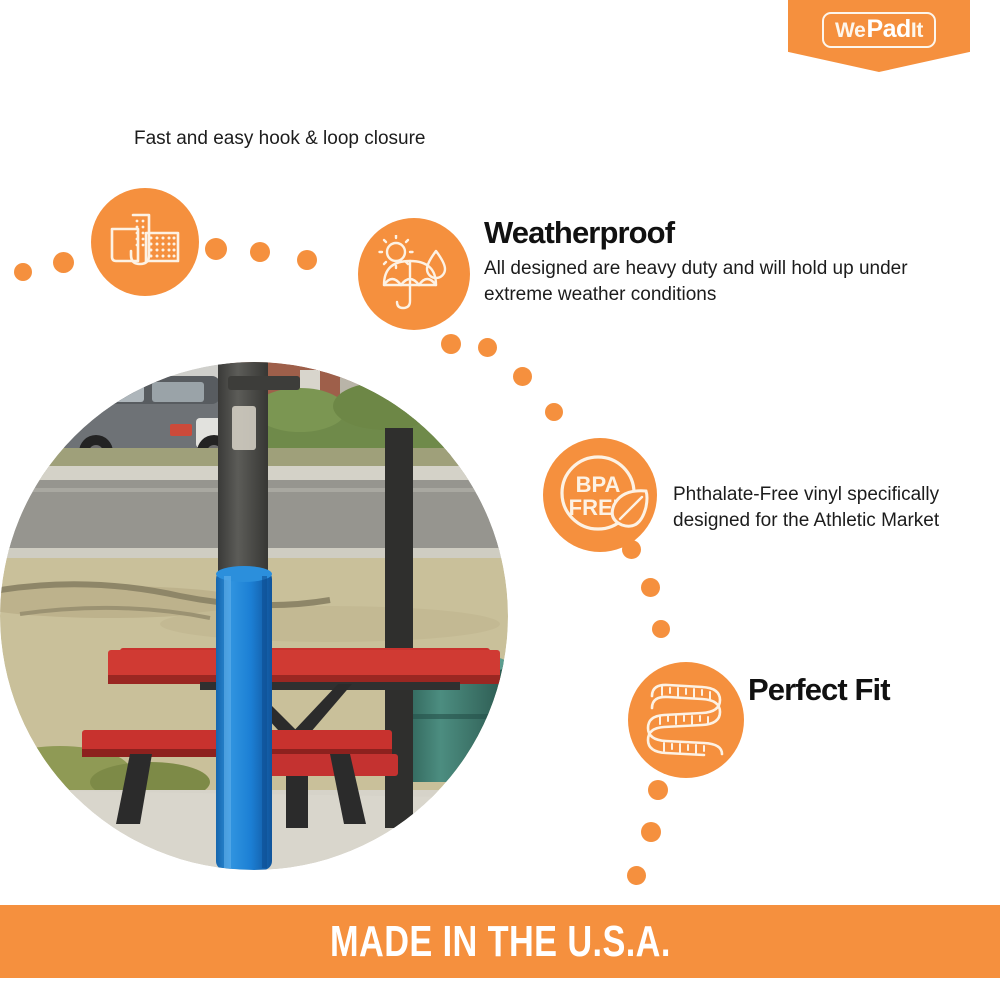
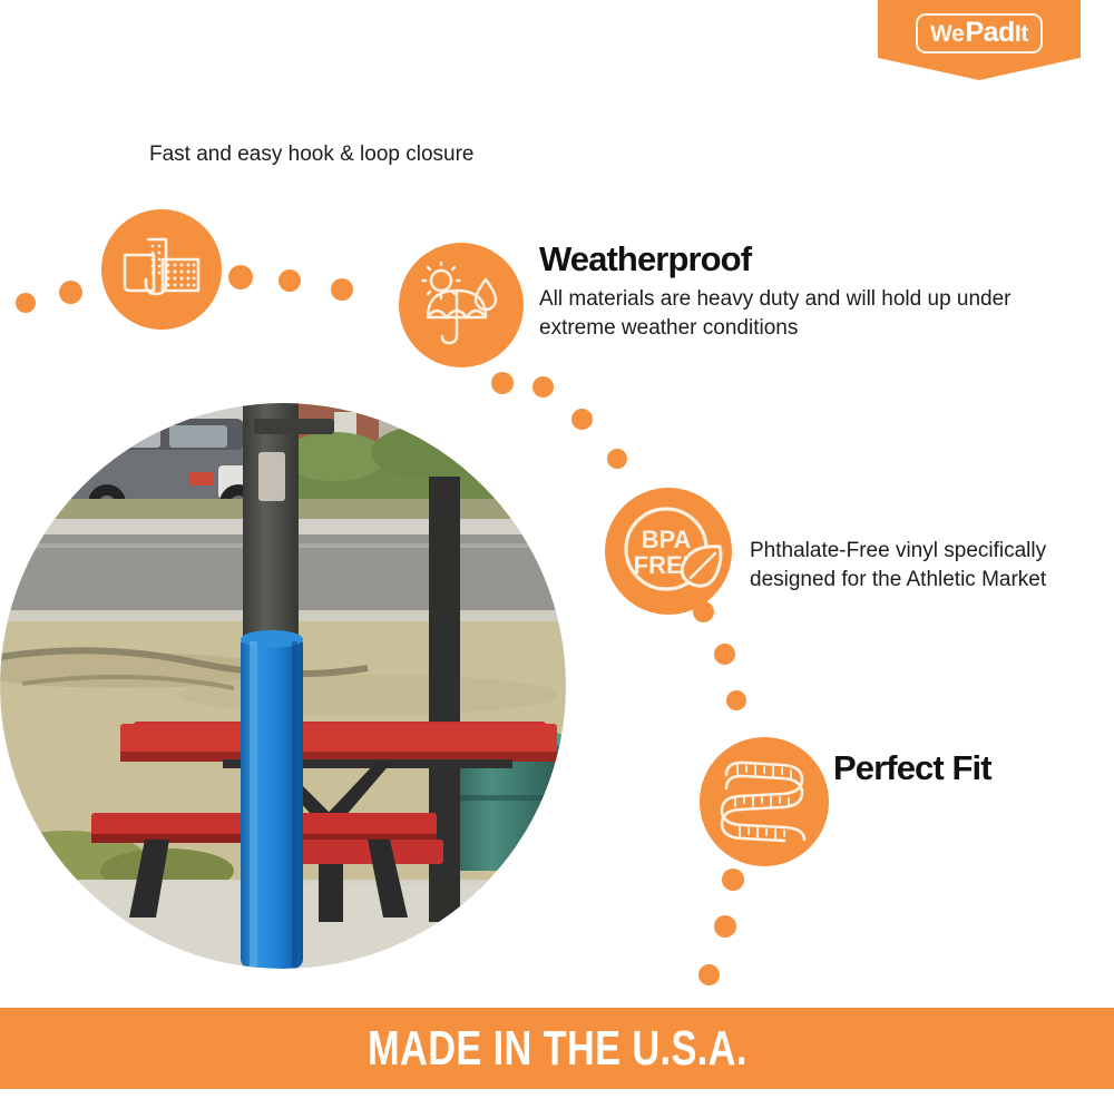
  We
  Pad
  It
  Fast and easy hook & loop closure
  Weatherproof
- All designed are heavy duty and will hold up under extreme weather conditions
+ All materials are heavy duty and will hold up under extreme weather conditions
  Phthalate-Free vinyl specifically designed for the Athletic Market
  BPA
  FRE
  Perfect Fit
  MADE IN THE U.S.A.
